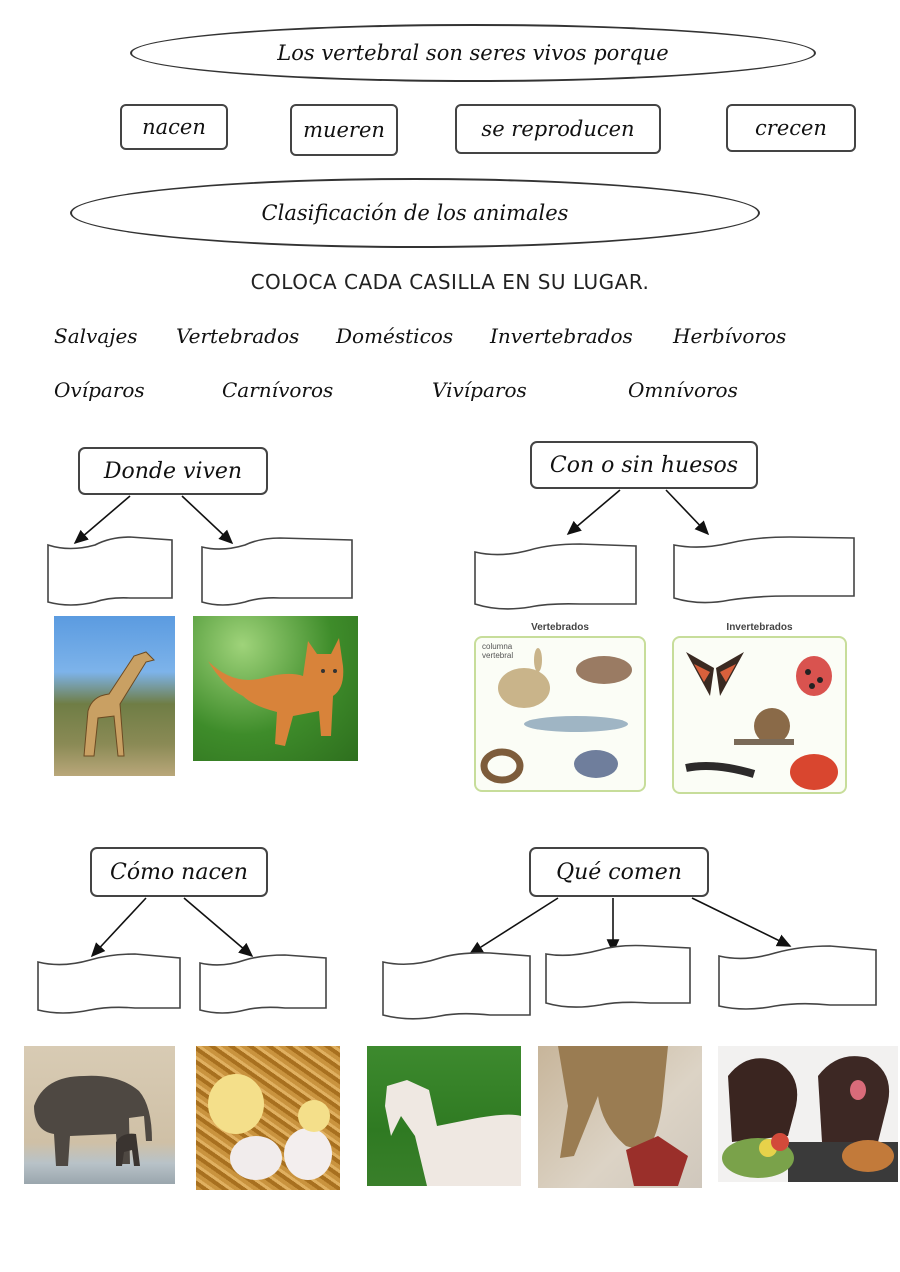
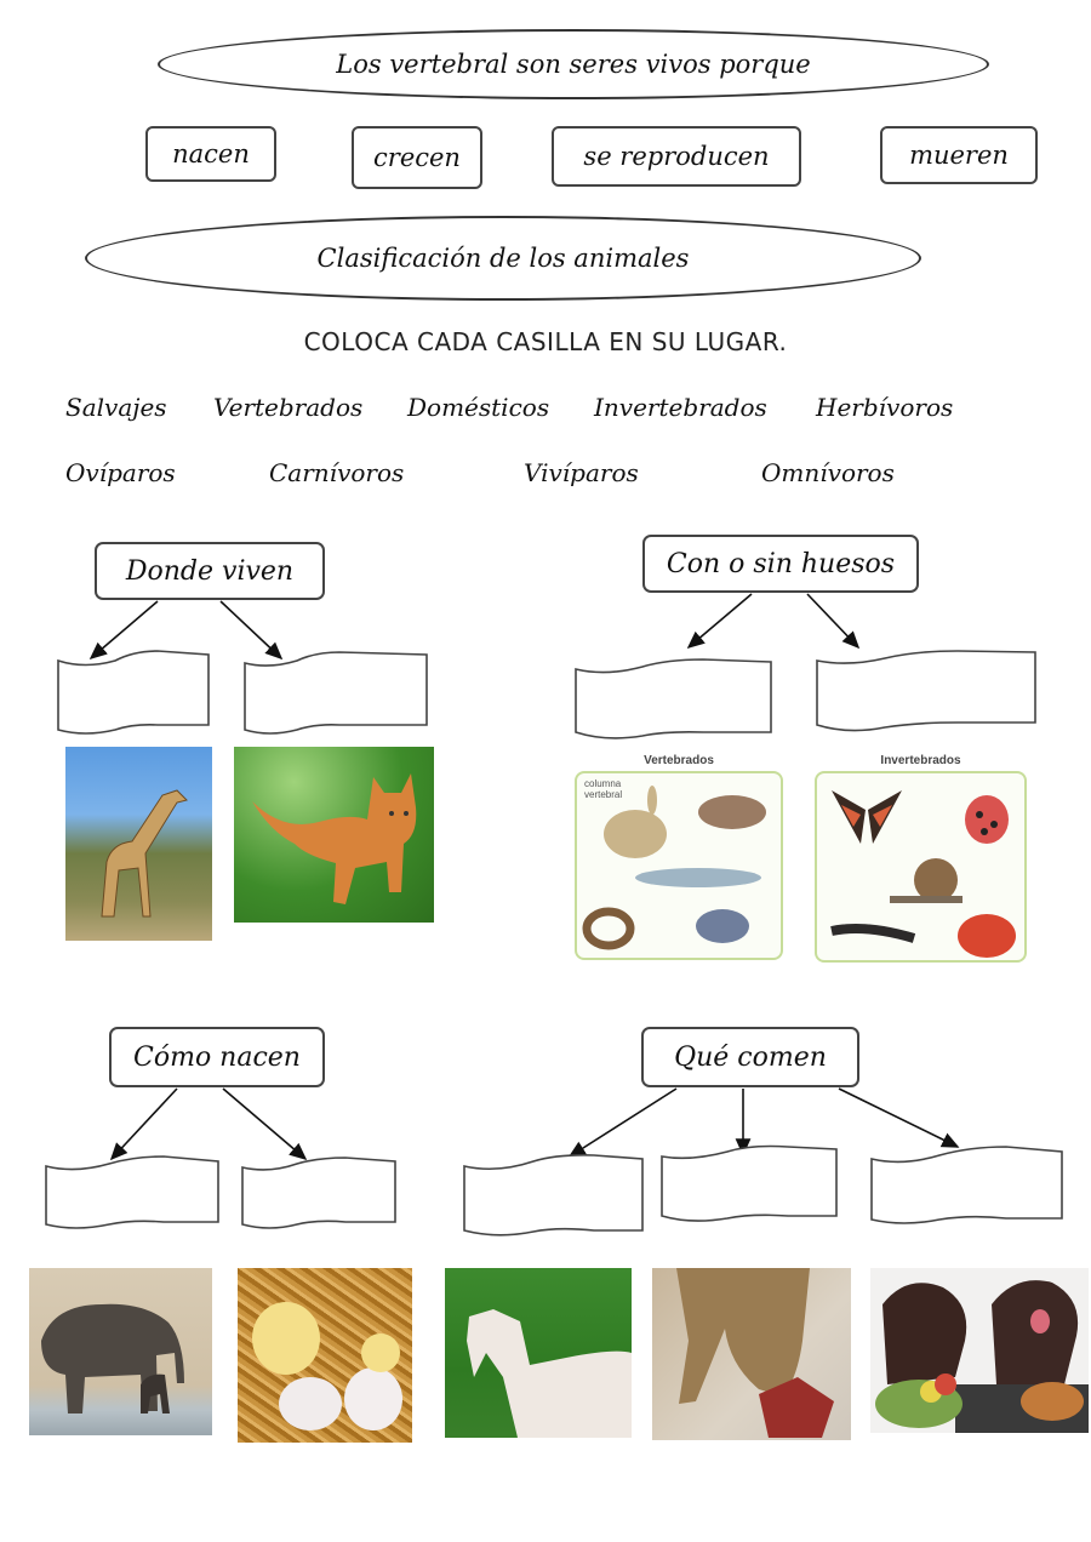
  Los vertebral son seres vivos porque
  nacen
- mueren
+ crecen
  se reproducen
- crecen
+ mueren
  Clasificación de los animales
  COLOCA CADA CASILLA EN SU LUGAR.
  Salvajes
  Vertebrados
  Domésticos
  Invertebrados
  Herbívoros
  Ovíparos
  Carnívoros
  Vivíparos
  Omnívoros
  Donde viven
  Con o sin huesos
  Cómo nacen
  Qué comen
  Vertebrados
  columna vertebral
  Invertebrados
